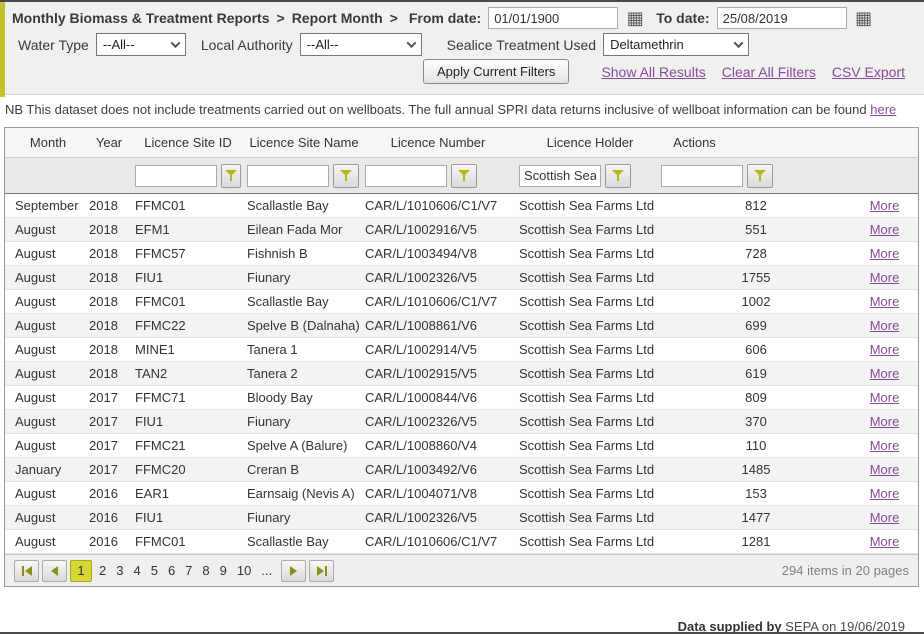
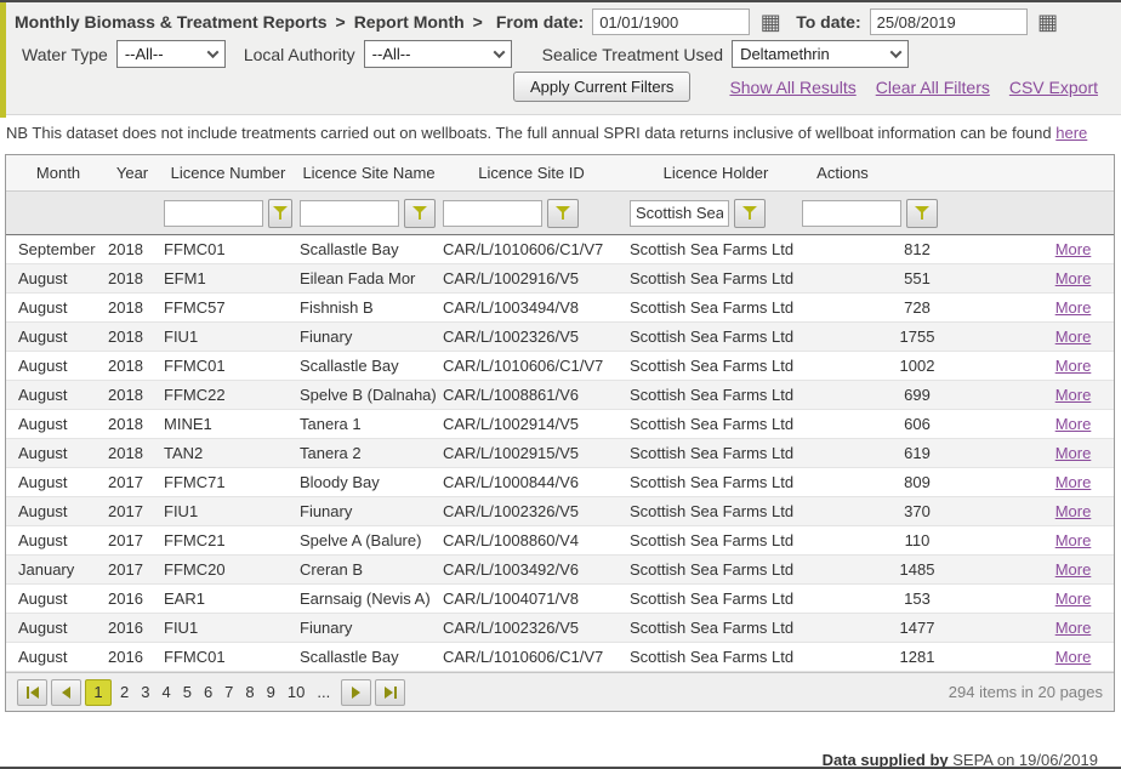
  Monthly Biomass & Treatment Reports
  >
  Report Month
  >
  From date:
  01/01/1900
  ▦
  To date:
  25/08/2019
  ▦
  Water Type
  --All--
  Local Authority
  --All--
  Sealice Treatment Used
  Deltamethrin
  Apply Current Filters
  Show All Results
  Clear All Filters
  CSV Export
  NB This dataset does not include treatments carried out on wellboats. The full annual SPRI data returns inclusive of wellboat information can be found here
  Month
  Year
- Licence Site ID
+ Licence Number
  Licence Site Name
- Licence Number
+ Licence Site ID
  Licence Holder
  Actions
  Scottish Sea
  September
  2018
  FFMC01
  Scallastle Bay
  CAR/L/1010606/C1/V7
  Scottish Sea Farms Ltd
  812
  More
  August
  2018
  EFM1
  Eilean Fada Mor
  CAR/L/1002916/V5
  Scottish Sea Farms Ltd
  551
  More
  August
  2018
  FFMC57
  Fishnish B
  CAR/L/1003494/V8
  Scottish Sea Farms Ltd
  728
  More
  August
  2018
  FIU1
  Fiunary
  CAR/L/1002326/V5
  Scottish Sea Farms Ltd
  1755
  More
  August
  2018
  FFMC01
  Scallastle Bay
  CAR/L/1010606/C1/V7
  Scottish Sea Farms Ltd
  1002
  More
  August
  2018
  FFMC22
  Spelve B (Dalnaha)
  CAR/L/1008861/V6
  Scottish Sea Farms Ltd
  699
  More
  August
  2018
  MINE1
  Tanera 1
  CAR/L/1002914/V5
  Scottish Sea Farms Ltd
  606
  More
  August
  2018
  TAN2
  Tanera 2
  CAR/L/1002915/V5
  Scottish Sea Farms Ltd
  619
  More
  August
  2017
  FFMC71
  Bloody Bay
  CAR/L/1000844/V6
  Scottish Sea Farms Ltd
  809
  More
  August
  2017
  FIU1
  Fiunary
  CAR/L/1002326/V5
  Scottish Sea Farms Ltd
  370
  More
  August
  2017
  FFMC21
  Spelve A (Balure)
  CAR/L/1008860/V4
  Scottish Sea Farms Ltd
  110
  More
  January
  2017
  FFMC20
  Creran B
  CAR/L/1003492/V6
  Scottish Sea Farms Ltd
  1485
  More
  August
  2016
  EAR1
  Earnsaig (Nevis A)
  CAR/L/1004071/V8
  Scottish Sea Farms Ltd
  153
  More
  August
  2016
  FIU1
  Fiunary
  CAR/L/1002326/V5
  Scottish Sea Farms Ltd
  1477
  More
  August
  2016
  FFMC01
  Scallastle Bay
  CAR/L/1010606/C1/V7
  Scottish Sea Farms Ltd
  1281
  More
  1
  2
  3
  4
  5
  6
  7
  8
  9
  10
  ...
  294 items in 20 pages
  Data supplied by SEPA on 19/06/2019
